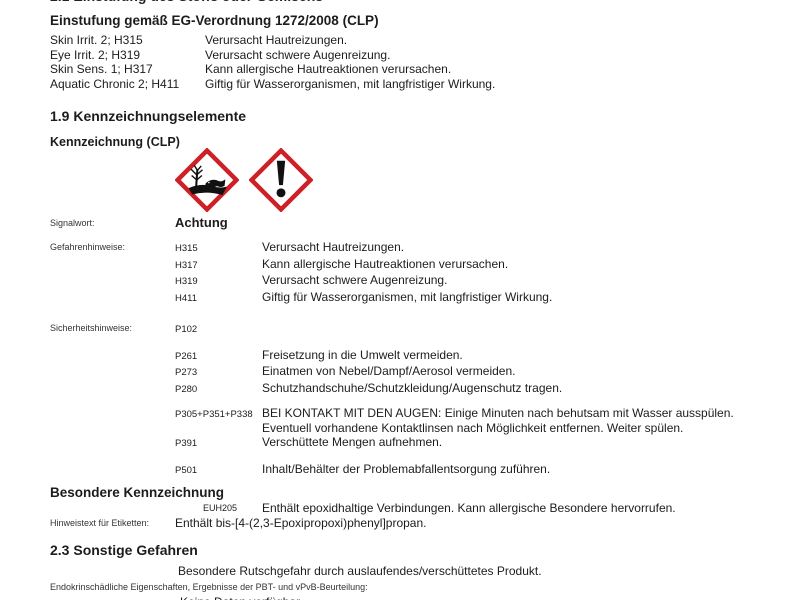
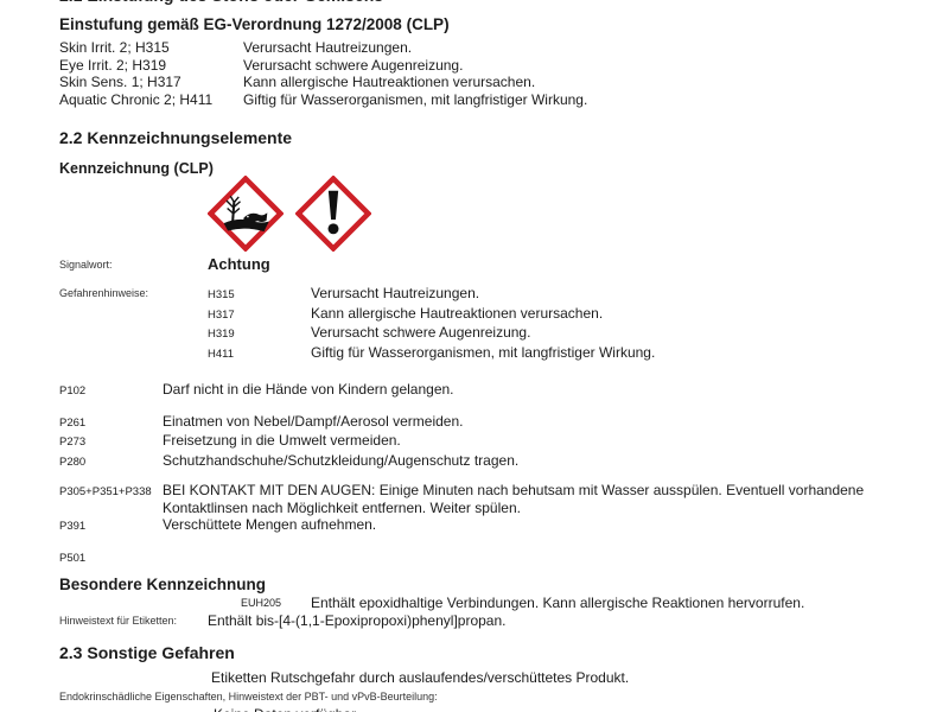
  Einstufung gemäß EG-Verordnung 1272/2008 (CLP)
  Skin Irrit. 2; H315
  Verursacht Hautreizungen.
  Eye Irrit. 2; H319
  Verursacht schwere Augenreizung.
  Skin Sens. 1; H317
  Kann allergische Hautreaktionen verursachen.
  Aquatic Chronic 2; H411
  Giftig für Wasserorganismen, mit langfristiger Wirkung.
- 1.9 Kennzeichnungselemente
+ 2.2 Kennzeichnungselemente
  Kennzeichnung (CLP)
  Signalwort:
  Achtung
  Gefahrenhinweise:
  H315
  Verursacht Hautreizungen.
  H317
  Kann allergische Hautreaktionen verursachen.
  H319
  Verursacht schwere Augenreizung.
  H411
  Giftig für Wasserorganismen, mit langfristiger Wirkung.
- Sicherheitshinweise:
  P102
+ Darf nicht in die Hände von Kindern gelangen.
  P261
- Freisetzung in die Umwelt vermeiden.
+ Einatmen von Nebel/Dampf/Aerosol vermeiden.
  P273
- Einatmen von Nebel/Dampf/Aerosol vermeiden.
+ Freisetzung in die Umwelt vermeiden.
  P280
  Schutzhandschuhe/Schutzkleidung/Augenschutz tragen.
  P305+P351+P338
  BEI KONTAKT MIT DEN AUGEN: Einige Minuten nach behutsam mit Wasser ausspülen. Eventuell vorhandene Kontaktlinsen nach Möglichkeit entfernen. Weiter spülen.
  P391
  Verschüttete Mengen aufnehmen.
  P501
- Inhalt/Behälter der Problemabfallentsorgung zuführen.
  Besondere Kennzeichnung
  EUH205
- Enthält epoxidhaltige Verbindungen. Kann allergische Besondere hervorrufen.
+ Enthält epoxidhaltige Verbindungen. Kann allergische Reaktionen hervorrufen.
  Hinweistext für Etiketten:
- Enthält bis-[4-(2,3-Epoxipropoxi)phenyl]propan.
+ Enthält bis-[4-(1,1-Epoxipropoxi)phenyl]propan.
  2.3 Sonstige Gefahren
- Besondere Rutschgefahr durch auslaufendes/verschüttetes Produkt.
+ Etiketten Rutschgefahr durch auslaufendes/verschüttetes Produkt.
- Endokrinschädliche Eigenschaften, Ergebnisse der PBT- und vPvB-Beurteilung:
+ Endokrinschädliche Eigenschaften, Hinweistext der PBT- und vPvB-Beurteilung:
